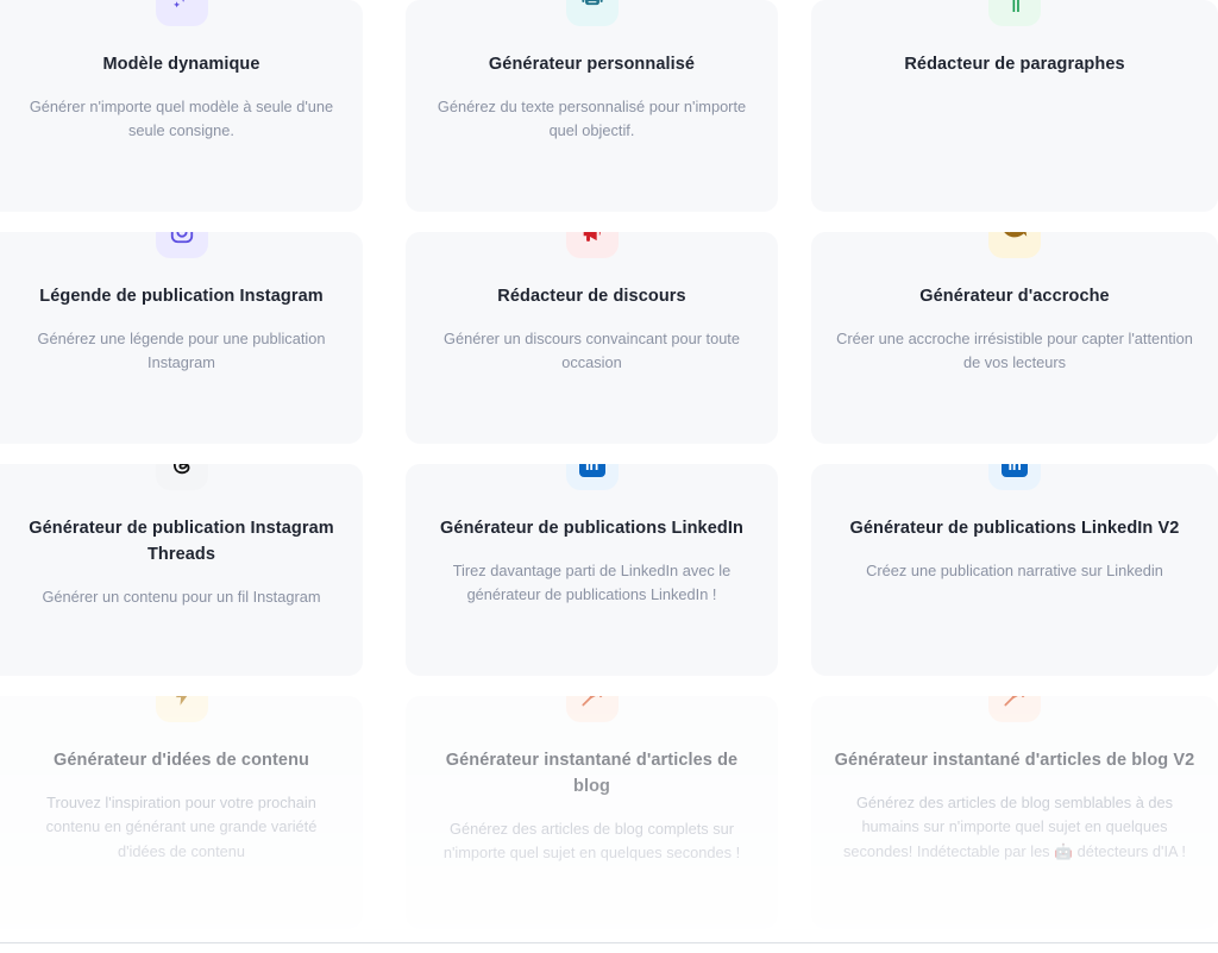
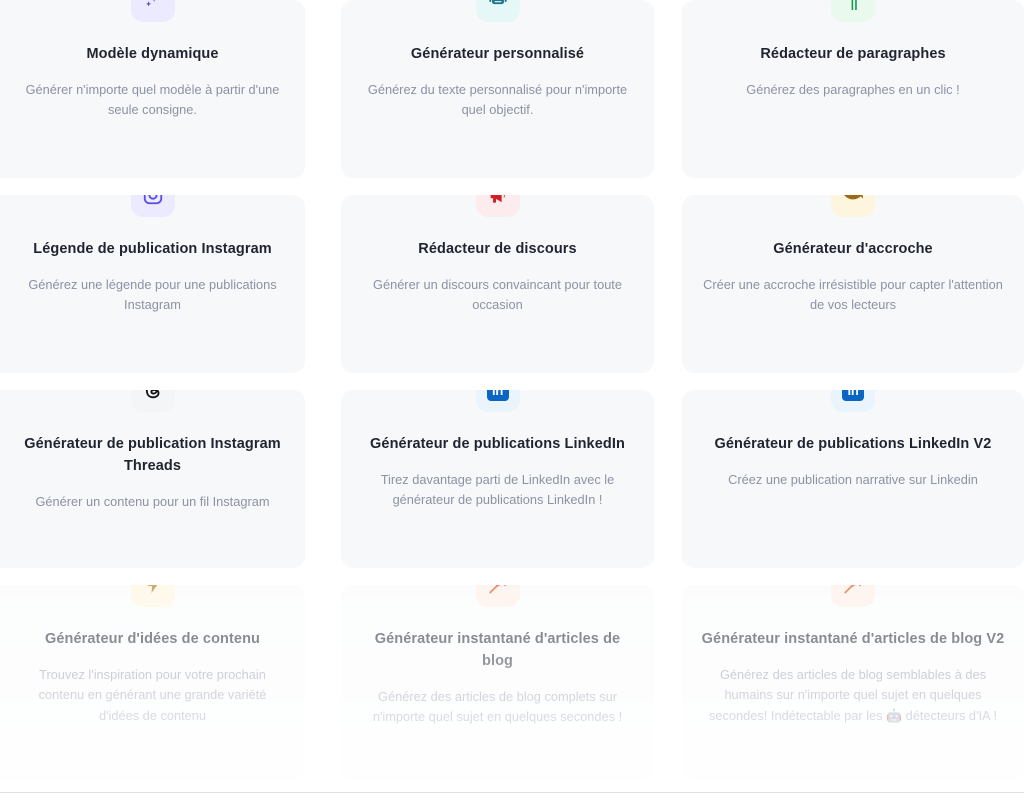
  Modèle dynamique
- Générer n'importe quel modèle à seule d'une seule consigne.
+ Générer n'importe quel modèle à partir d'une seule consigne.
  Générateur personnalisé
  Générez du texte personnalisé pour n'importe quel objectif.
  ¶
  Rédacteur de paragraphes
+ Générez des paragraphes en un clic !
  Légende de publication Instagram
- Générez une légende pour une publication Instagram
+ Générez une légende pour une publications Instagram
  Rédacteur de discours
  Générer un discours convaincant pour toute occasion
  Générateur d'accroche
  Créer une accroche irrésistible pour capter l'attention de vos lecteurs
  Générateur de publication Instagram Threads
  Générer un contenu pour un fil Instagram
  in
  Générateur de publications LinkedIn
  Tirez davantage parti de LinkedIn avec le générateur de publications LinkedIn !
  in
  Générateur de publications LinkedIn V2
  Créez une publication narrative sur Linkedin
